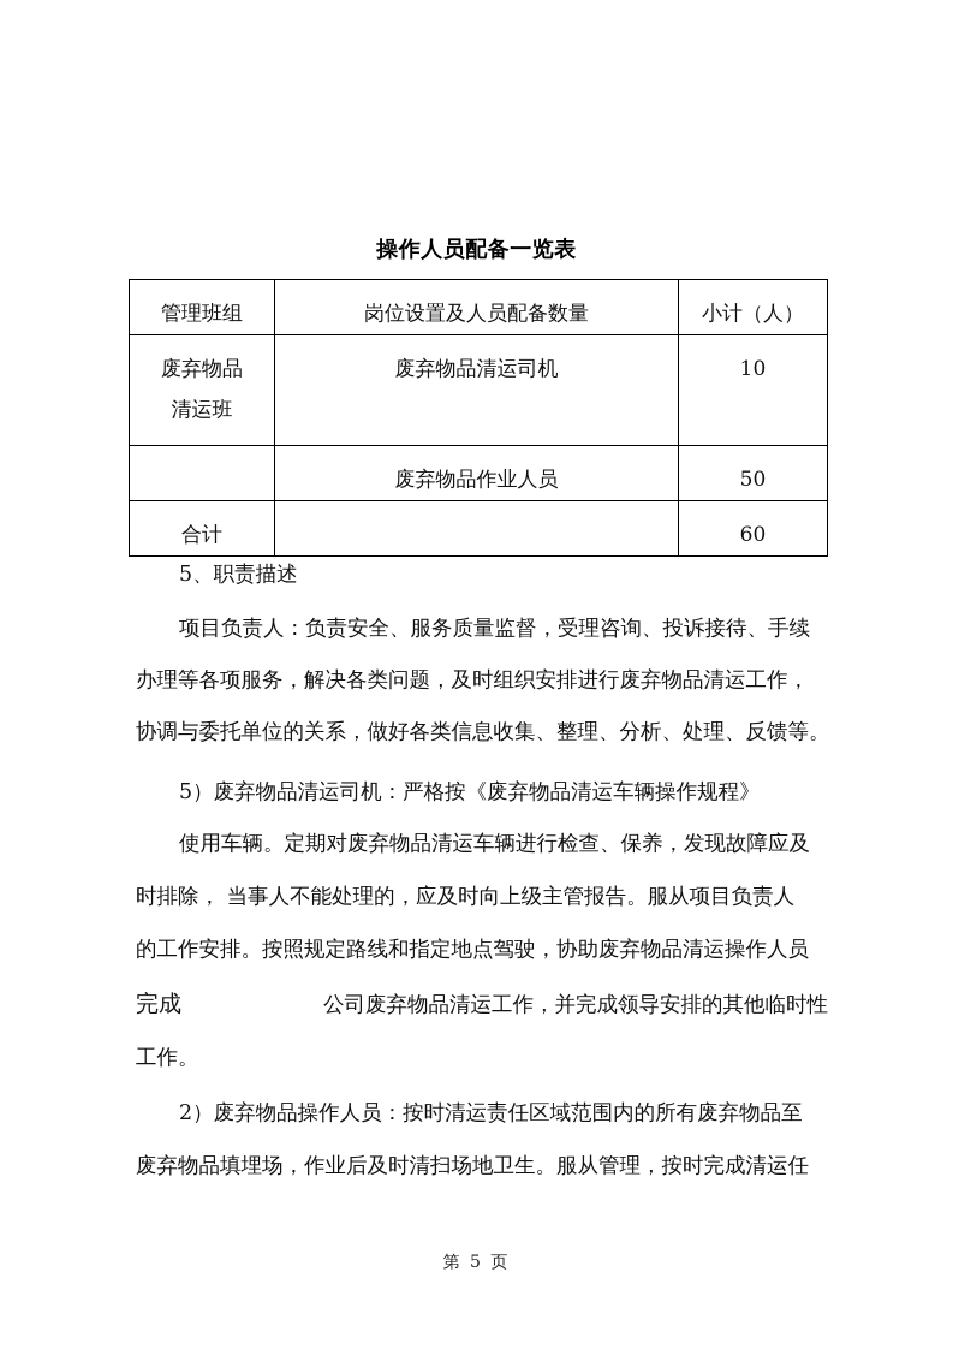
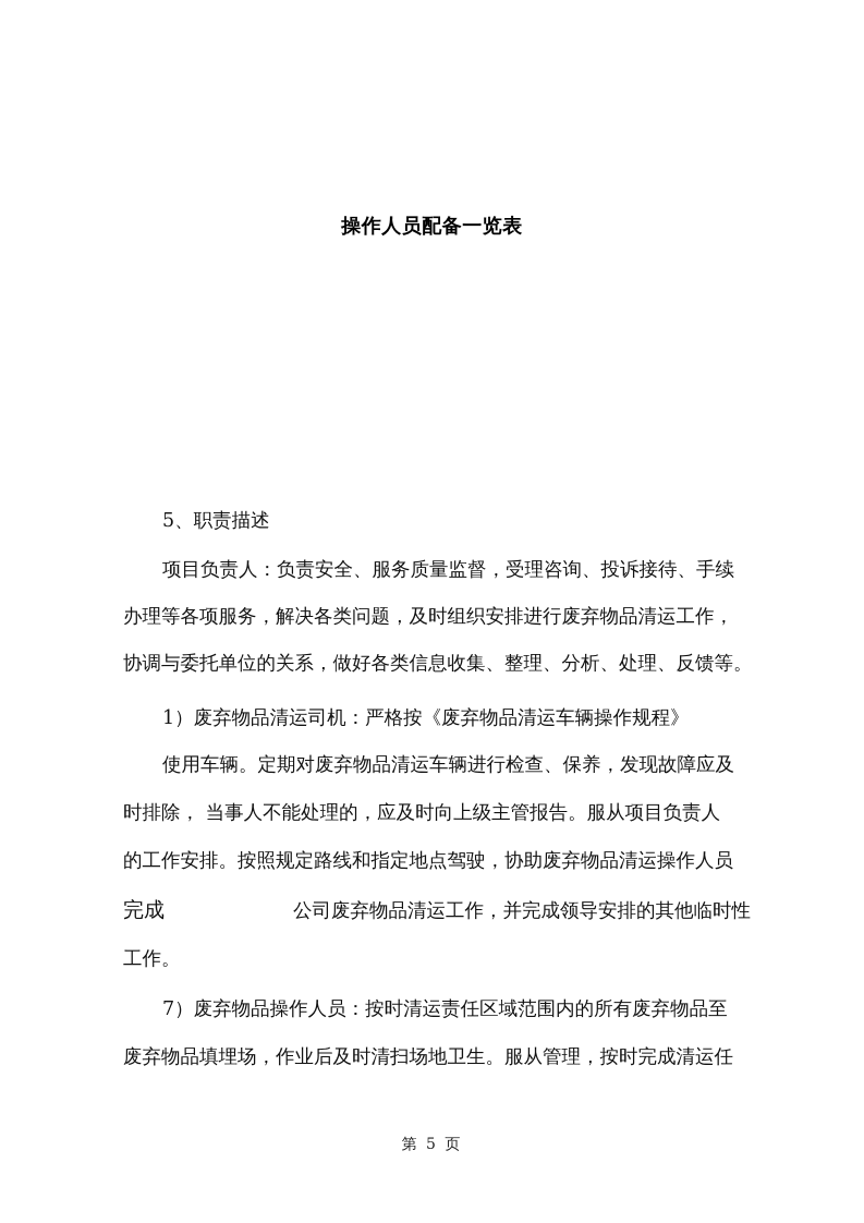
  操作人员配备一览表
- 管理班组	岗位设置及人员配备数量	小计（人）
- 废弃物品 清运班	废弃物品清运司机	10
- 	废弃物品作业人员	50
- 合计		60
  5、职责描述
  项目负责人：负责安全、服务质量监督，受理咨询、投诉接待、手续
  办理等各项服务，解决各类问题，及时组织安排进行废弃物品清运工作，
  协调与委托单位的关系，做好各类信息收集、整理、分析、处理、反馈等。
- 5）废弃物品清运司机：严格按《废弃物品清运车辆操作规程》
+ 1）废弃物品清运司机：严格按《废弃物品清运车辆操作规程》
  使用车辆。定期对废弃物品清运车辆进行检查、保养，发现故障应及
  时排除， 当事人不能处理的，应及时向上级主管报告。服从项目负责人
  的工作安排。按照规定路线和指定地点驾驶，协助废弃物品清运操作人员
  完成 公司废弃物品清运工作，并完成领导安排的其他临时性
  工作。
- 2）废弃物品操作人员：按时清运责任区域范围内的所有废弃物品至
+ 7）废弃物品操作人员：按时清运责任区域范围内的所有废弃物品至
  废弃物品填埋场，作业后及时清扫场地卫生。服从管理，按时完成清运任
  第 5 页
